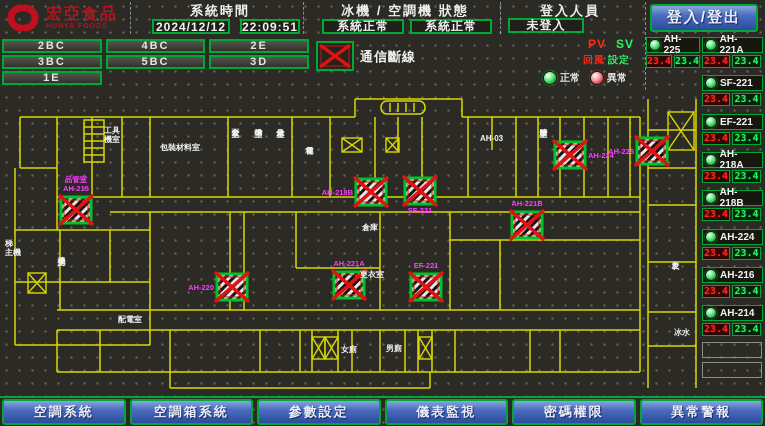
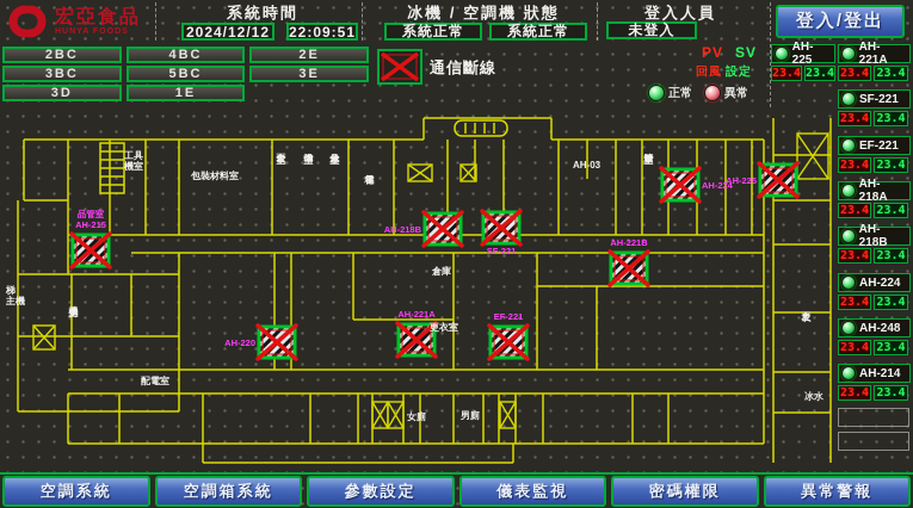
  宏亞食品
  系統時間
  2024/12/12
  22:09:51
  冰機 / 空調機 狀態
  系統正常
  系統正常
  登入人員
  未登入
  登入/登出
  2BC
  4BC
  2E
  3BC
  5BC
+ 3E
  3D
  1E
  通信斷線
  正常
  異常
  PV
  SV
  回風
  設定
  品管室
  AH-215
  AH-218B
  SF-221
  AH-224
  AH-225
  AH-220
  AH-221A
  EF-221
  AH-221B
  工具
  機室
  包裝材料室
  AH-03
  倉庫
  更衣室
  配電室
  梯
  主機
  女廁
  男廁
  冰水
  AH-225
  23.4
  23.4
  AH-221A
  23.4
  23.4
  SF-221
  23.4
  23.4
  EF-221
  23.4
  23.4
  AH-218A
  23.4
  23.4
  AH-218B
  23.4
  23.4
  AH-224
  23.4
  23.4
- AH-216
+ AH-248
  23.4
  23.4
  AH-214
  23.4
  23.4
  空調系統
  空調箱系統
  參數設定
  儀表監視
  密碼權限
  異常警報
